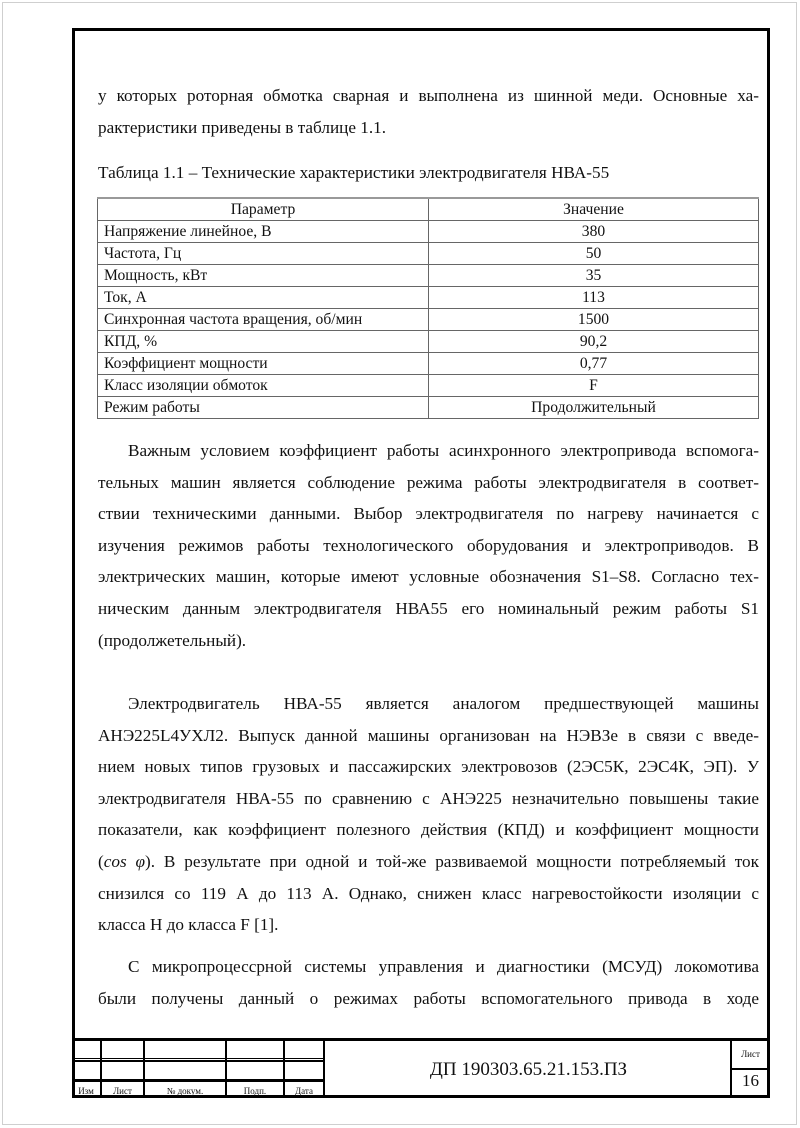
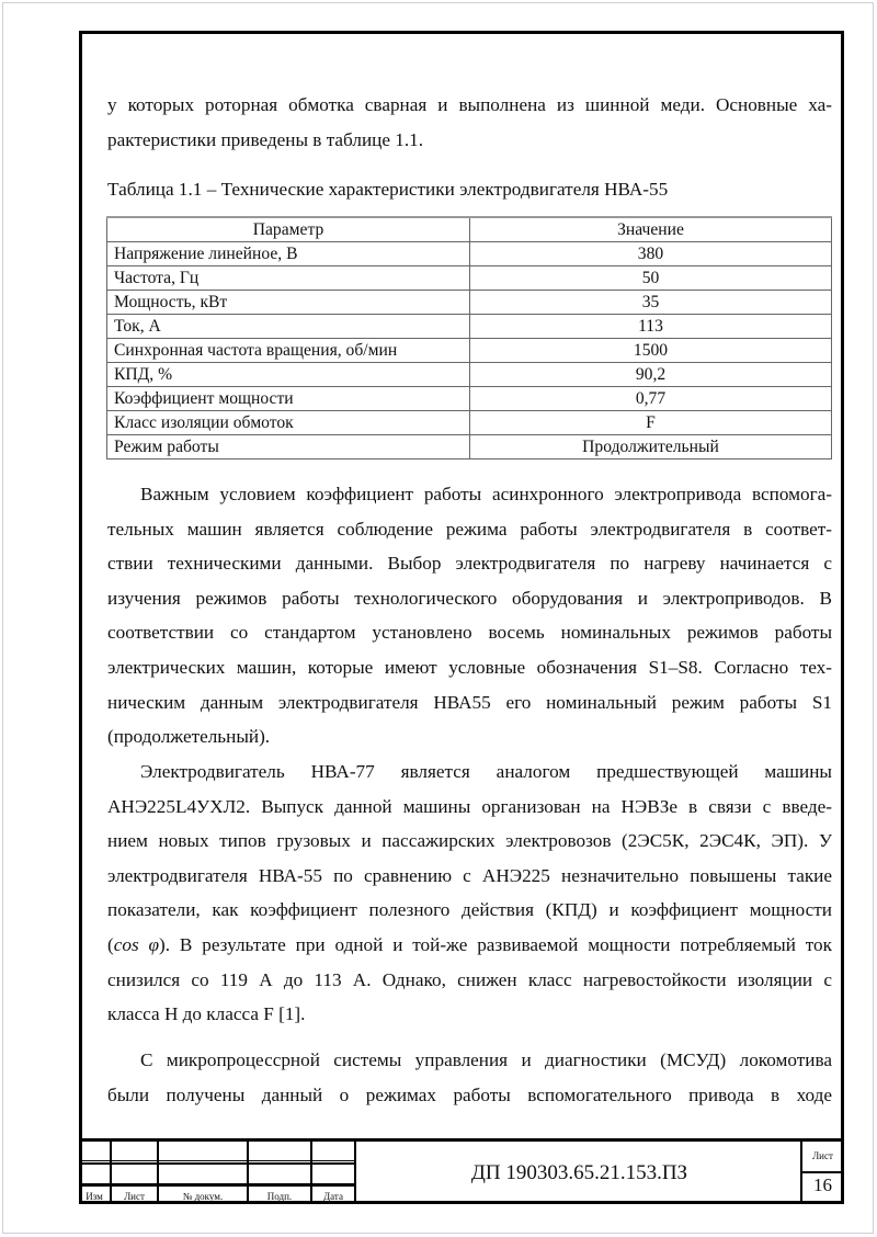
  у которых роторная обмотка сварная и выполнена из шинной меди. Основные ха-
  рактеристики приведены в таблице 1.1.
  Таблица 1.1 – Технические характеристики электродвигателя НВА-55
  Параметр	Значение
  Напряжение линейное, В	380
  Частота, Гц	50
  Мощность, кВт	35
  Ток, А	113
  Синхронная частота вращения, об/мин	1500
  КПД, %	90,2
  Коэффициент мощности	0,77
  Класс изоляции обмоток	F
  Режим работы	Продолжительный
  Важным условием коэффициент работы асинхронного электропривода вспомога-
  тельных машин является соблюдение режима работы электродвигателя в соответ-
  ствии техническими данными. Выбор электродвигателя по нагреву начинается с
  изучения режимов работы технологического оборудования и электроприводов. В
+ соответствии со стандартом установлено восемь номинальных режимов работы
  электрических машин, которые имеют условные обозначения S1–S8. Согласно тех-
  ническим данным электродвигателя НВА55 его номинальный режим работы S1
  (продолжетельный).
- Электродвигатель НВА-55 является аналогом предшествующей машины
+ Электродвигатель НВА-77 является аналогом предшествующей машины
  АНЭ225L4УХЛ2. Выпуск данной машины организован на НЭВЗе в связи с введе-
  нием новых типов грузовых и пассажирских электровозов (2ЭС5К, 2ЭС4К, ЭП). У
  электродвигателя НВА-55 по сравнению с АНЭ225 незначительно повышены такие
  показатели, как коэффициент полезного действия (КПД) и коэффициент мощности
  (cos φ). В результате при одной и той-же развиваемой мощности потребляемый ток
  снизился со 119 А до 113 А. Однако, снижен класс нагревостойкости изоляции с
  класса Н до класса F [1].
  С микропроцессрной системы управления и диагностики (МСУД) локомотива
  были получены данный о режимах работы вспомогательного привода в ходе
  Изм
  Лист
  № докум.
  Подп.
  Дата
  ДП 190303.65.21.153.ПЗ
  Лист
  16
